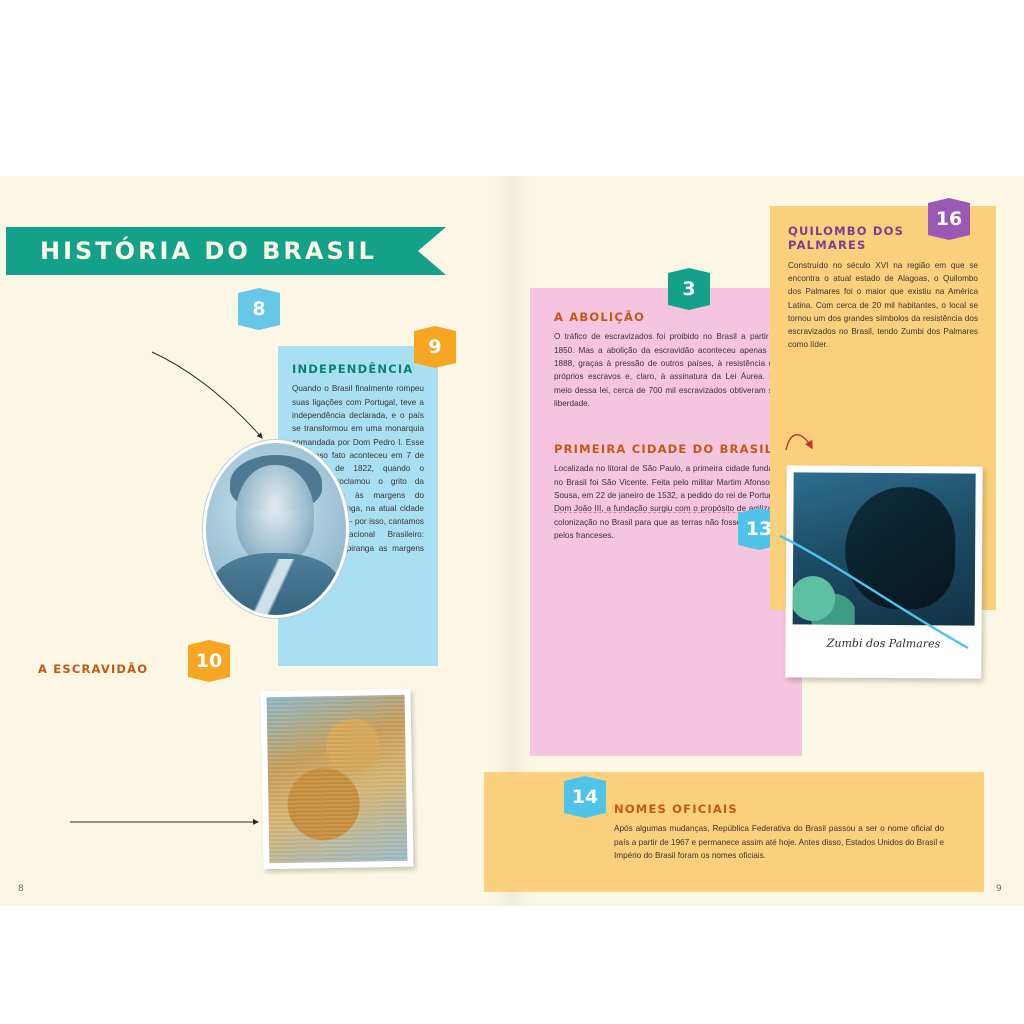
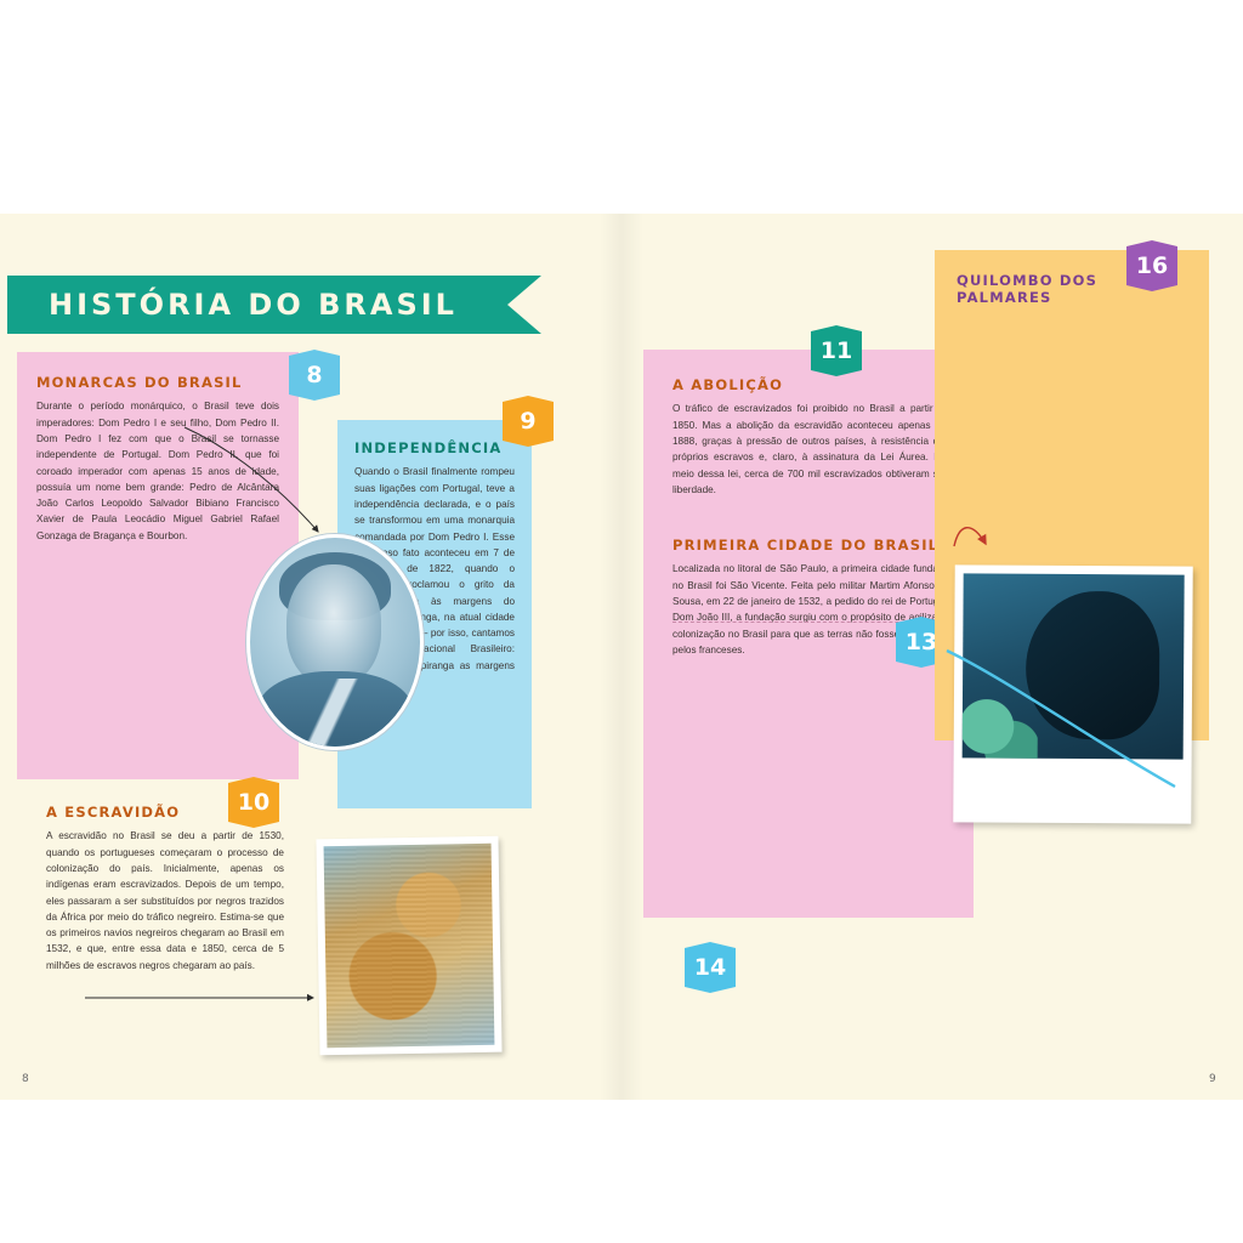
  HISTÓRIA DO BRASIL
+ MONARCAS DO BRASIL
+ Durante o período monárquico, o Brasil teve dois imperadores: Dom Pedro I e seu filho, Dom Pedro II. Dom Pedro I fez com que o Brasil se tornasse independente de Portugal. Dom Pedro II, que foi coroado imperador com apenas 15 anos de idade, possuía um nome bem grande: Pedro de Alcântara João Carlos Leopoldo Salvador Bibiano Francisco Xavier de Paula Leocádio Miguel Gabriel Rafael Gonzaga de Bragança e Bourbon.
  8
  INDEPENDÊNCIA
  Quando o Brasil finalmente rompeu suas ligações com Portugal, teve a independência declarada, e o país se transformou em uma monarquia omandada por Dom Pedro I. Esse so fato aconteceu em 7 de de 1822, quando o oclamou o grito da às margens do nga, na atual cidade por isso, cantamos acional Brasileiro: piranga as margens
  9
  A ESCRAVIDÃO
+ A escravidão no Brasil se deu a partir de 1530, quando os portugueses começaram o processo de colonização do país. Inicialmente, apenas os indígenas eram escravizados. Depois de um tempo, eles passaram a ser substituídos por negros trazidos da África por meio do tráfico negreiro. Estima-se que os primeiros navios negreiros chegaram ao Brasil em 1532, e que, entre essa data e 1850, cerca de 5 milhões de escravos negros chegaram ao país.
  10
  A ABOLIÇÃO
  O tráfico de escravizados foi proibido no Brasil a partir 1850. Mas a abolição da escravidão aconteceu apenas 1888, graças à pressão de outros países, à resistência próprios escravos e, claro, à assinatura da Lei Áurea. meio dessa lei, cerca de 700 mil escravizados obtiveram liberdade.
  PRIMEIRA CIDADE DO BRASIL
  Localizada no litoral de São Paulo, a primeira cidade fund no Brasil foi São Vicente. Feita pelo militar Martim Afonso Sousa, em 22 de janeiro de 1532, a pedido do rei de Portu Dom João III, a fundação surgiu com o propósito de agiz colonização no Brasil para que as terras não foss pelos franceses.
- 3
+ 11
  13
  QUILOMBO DOS PALMARES
- Construído no século XVI na região em que se encontra o atual estado de Alagoas, o Quilombo dos Palmares foi o maior que existiu na América Latina. Com cerca de 20 mil habitantes, o local se tornou um dos grandes símbolos da resistência dos escravizados no Brasil, tendo Zumbi dos Palmares como líder.
  16
- Zumbi dos Palmares
- NOMES OFICIAIS
- Após algumas mudanças, República Federativa do Brasil passou a ser o nome oficial do país a partir de 1967 e permanece assim até hoje. Antes disso, Estados Unidos do Brasil e Império do Brasil foram os nomes oficiais.
  14
  8
  9
